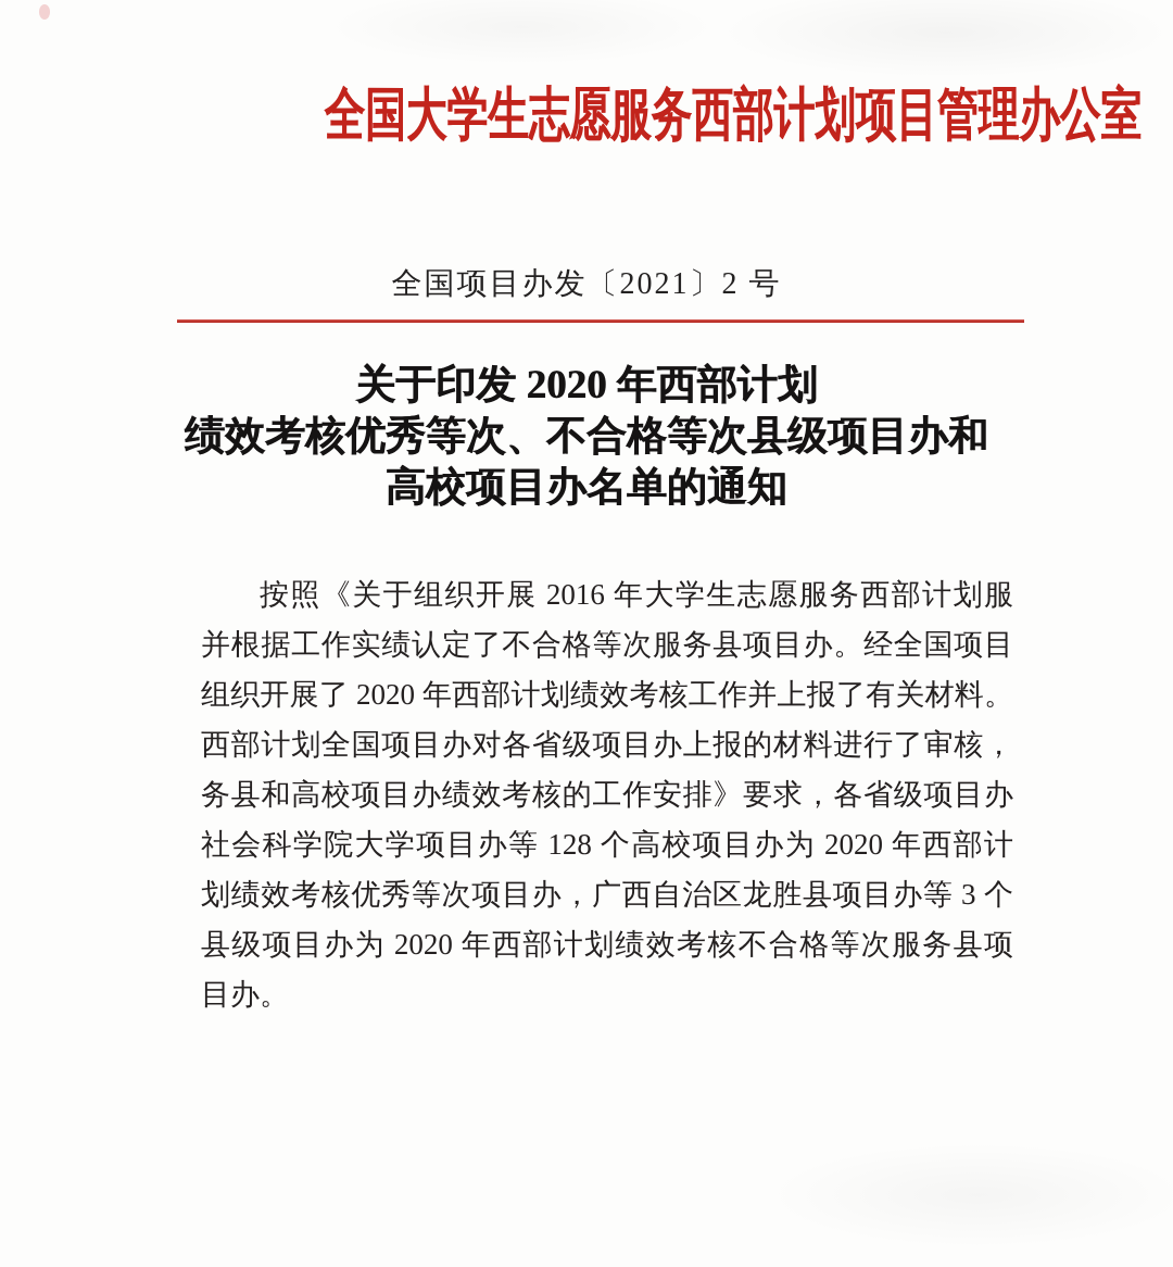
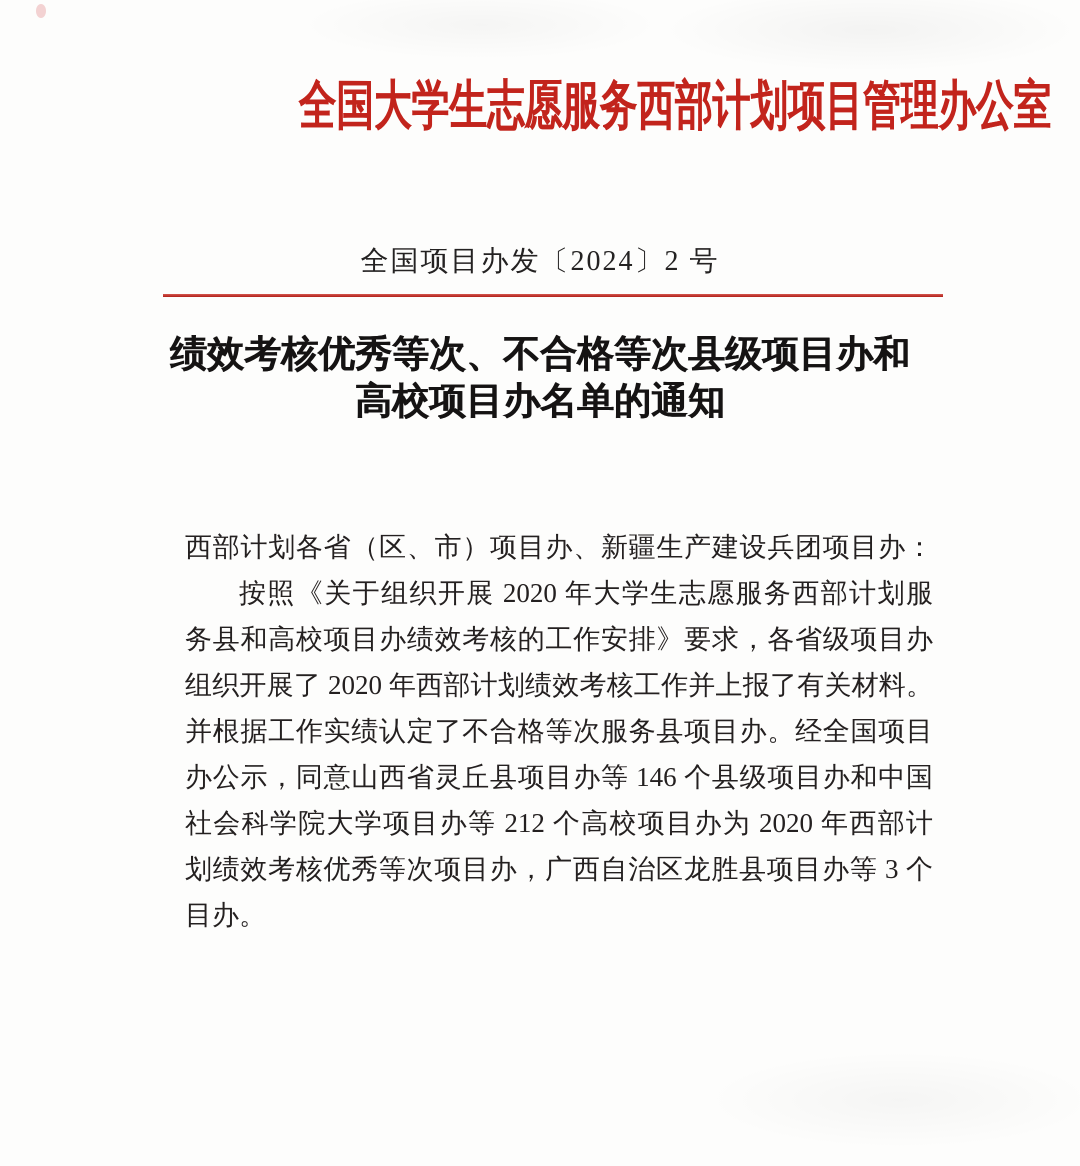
  全国大学生志愿服务西部计划项目管理办公室
- 全国项目办发〔2021〕2 号
+ 全国项目办发〔2024〕2 号
- 关于印发 2020 年西部计划
  绩效考核优秀等次、不合格等次县级项目办和
  高校项目办名单的通知
+ 西部计划各省（区、市）项目办、新疆生产建设兵团项目办：
- 按照《关于组织开展 2016 年大学生志愿服务西部计划服
+ 按照《关于组织开展 2020 年大学生志愿服务西部计划服
- 并根据工作实绩认定了不合格等次服务县项目办。经全国项目
+ 务县和高校项目办绩效考核的工作安排》要求，各省级项目办
  组织开展了 2020 年西部计划绩效考核工作并上报了有关材料。
- 西部计划全国项目办对各省级项目办上报的材料进行了审核，
- 务县和高校项目办绩效考核的工作安排》要求，各省级项目办
+ 并根据工作实绩认定了不合格等次服务县项目办。经全国项目
+ 办公示，同意山西省灵丘县项目办等 146 个县级项目办和中国
- 社会科学院大学项目办等 128 个高校项目办为 2020 年西部计
+ 社会科学院大学项目办等 212 个高校项目办为 2020 年西部计
  划绩效考核优秀等次项目办，广西自治区龙胜县项目办等 3 个
- 县级项目办为 2020 年西部计划绩效考核不合格等次服务县项
  目办。
